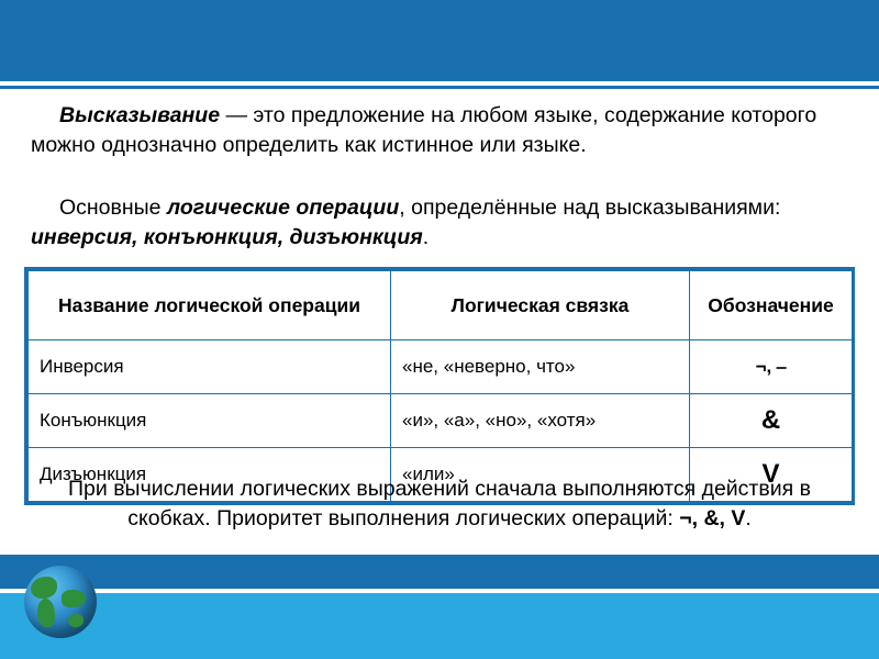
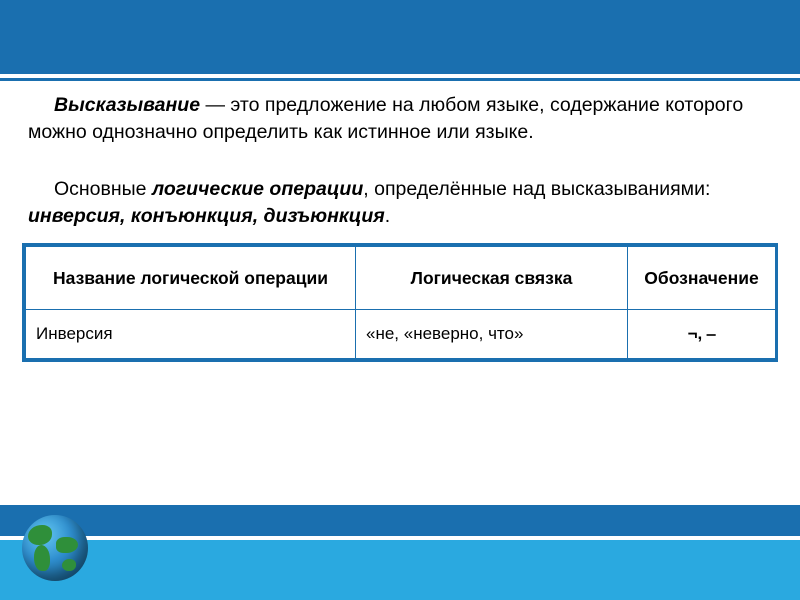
  Высказывание — это предложение на любом языке, содержание которого можно однозначно определить как истинное или языке.
  Основные логические операции, определённые над высказываниями: инверсия, конъюнкция, дизъюнкция.
  Название логической операции	Логическая связка	Обозначение
  Инверсия	«не, «неверно, что»	¬, ⎯
- Конъюнкция	«и», «а», «но», «хотя»	&
- Дизъюнкция	«или»	V
- При вычислении логических выражений сначала выполняются действия в скобках. Приоритет выполнения логических операций: ¬, &, V.
